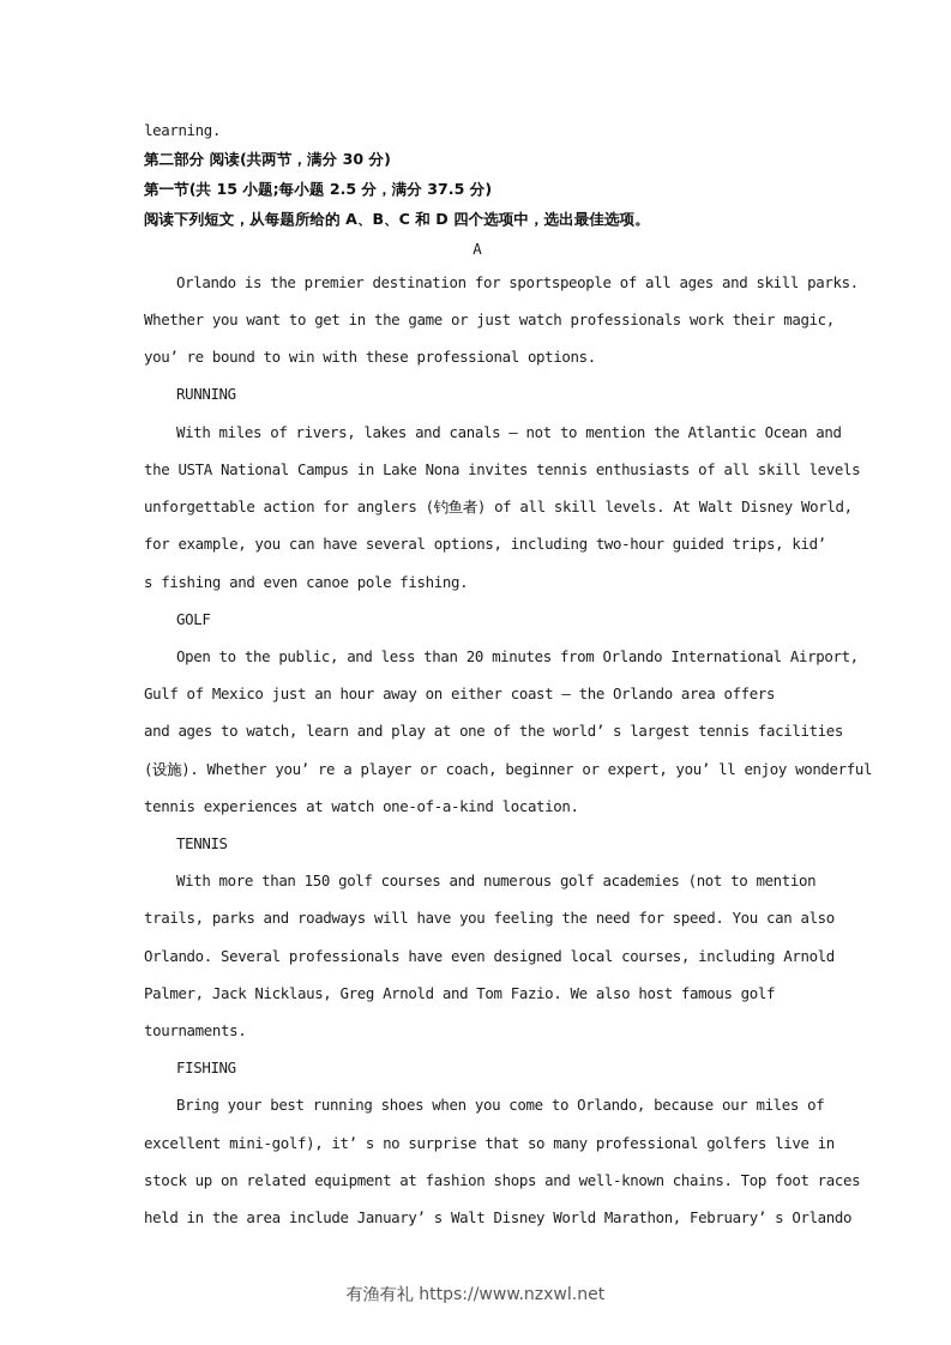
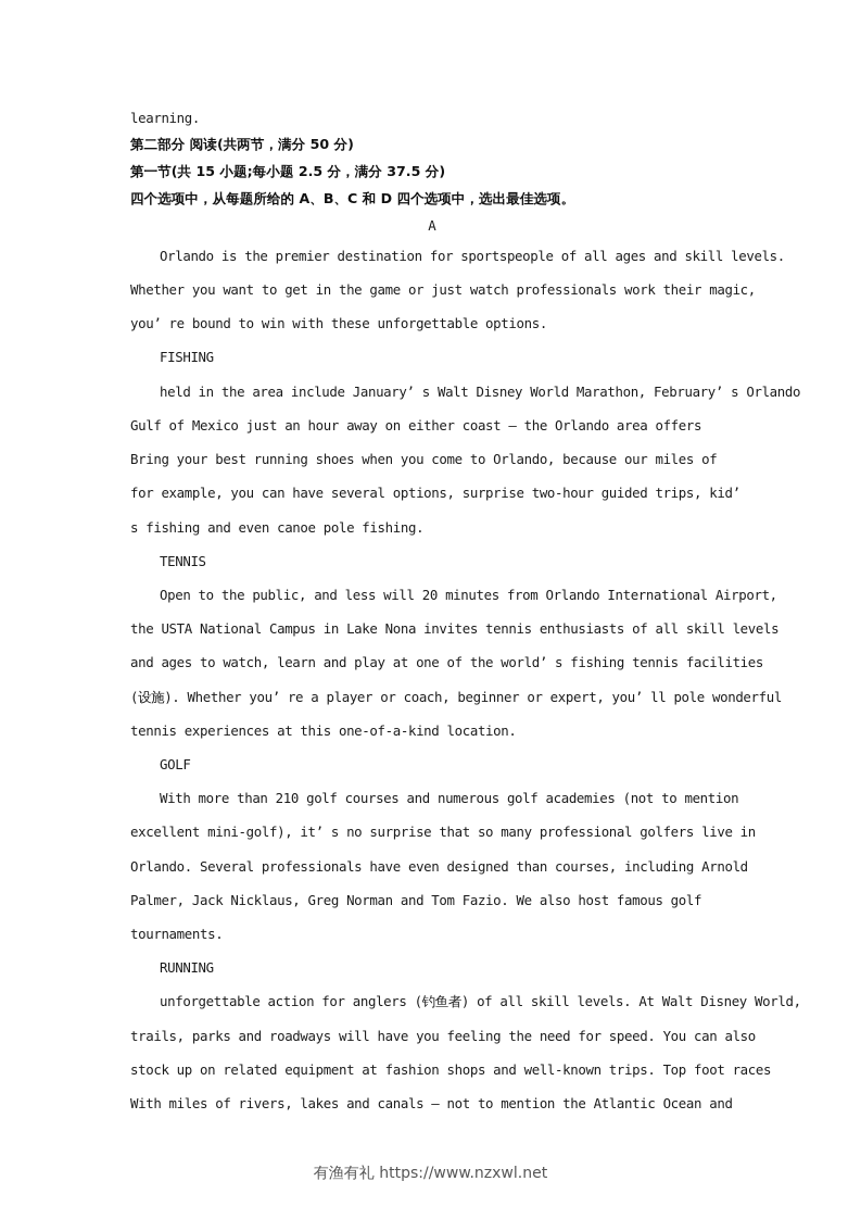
  learning.
- 第二部分 阅读(共两节，满分 30 分)
+ 第二部分 阅读(共两节，满分 50 分)
  第一节(共 15 小题;每小题 2.5 分，满分 37.5 分)
- 阅读下列短文，从每题所给的 A、B、C 和 D 四个选项中，选出最佳选项。
+ 四个选项中，从每题所给的 A、B、C 和 D 四个选项中，选出最佳选项。
  A
- Orlando is the premier destination for sportspeople of all ages and skill parks.
+ Orlando is the premier destination for sportspeople of all ages and skill levels.
  Whether you want to get in the game or just watch professionals work their magic,
- you’ re bound to win with these professional options.
+ you’ re bound to win with these unforgettable options.
- RUNNING
+ FISHING
- With miles of rivers, lakes and canals — not to mention the Atlantic Ocean and
+ held in the area include January’ s Walt Disney World Marathon, February’ s Orlando
- the USTA National Campus in Lake Nona invites tennis enthusiasts of all skill levels
+ Gulf of Mexico just an hour away on either coast — the Orlando area offers
- unforgettable action for anglers (钓鱼者) of all skill levels. At Walt Disney World,
+ Bring your best running shoes when you come to Orlando, because our miles of
- for example, you can have several options, including two-hour guided trips, kid’
+ for example, you can have several options, surprise two-hour guided trips, kid’
  s fishing and even canoe pole fishing.
- GOLF
+ TENNIS
- Open to the public, and less than 20 minutes from Orlando International Airport,
+ Open to the public, and less will 20 minutes from Orlando International Airport,
- Gulf of Mexico just an hour away on either coast — the Orlando area offers
+ the USTA National Campus in Lake Nona invites tennis enthusiasts of all skill levels
- and ages to watch, learn and play at one of the world’ s largest tennis facilities
+ and ages to watch, learn and play at one of the world’ s fishing tennis facilities
- (设施). Whether you’ re a player or coach, beginner or expert, you’ ll enjoy wonderful
+ (设施). Whether you’ re a player or coach, beginner or expert, you’ ll pole wonderful
- tennis experiences at watch one-of-a-kind location.
+ tennis experiences at this one-of-a-kind location.
- TENNIS
+ GOLF
- With more than 150 golf courses and numerous golf academies (not to mention
+ With more than 210 golf courses and numerous golf academies (not to mention
- trails, parks and roadways will have you feeling the need for speed. You can also
+ excellent mini-golf), it’ s no surprise that so many professional golfers live in
- Orlando. Several professionals have even designed local courses, including Arnold
+ Orlando. Several professionals have even designed than courses, including Arnold
- Palmer, Jack Nicklaus, Greg Arnold and Tom Fazio. We also host famous golf
+ Palmer, Jack Nicklaus, Greg Norman and Tom Fazio. We also host famous golf
  tournaments.
- FISHING
+ RUNNING
- Bring your best running shoes when you come to Orlando, because our miles of
+ unforgettable action for anglers (钓鱼者) of all skill levels. At Walt Disney World,
- excellent mini-golf), it’ s no surprise that so many professional golfers live in
+ trails, parks and roadways will have you feeling the need for speed. You can also
- stock up on related equipment at fashion shops and well-known chains. Top foot races
+ stock up on related equipment at fashion shops and well-known trips. Top foot races
- held in the area include January’ s Walt Disney World Marathon, February’ s Orlando
+ With miles of rivers, lakes and canals — not to mention the Atlantic Ocean and
  有渔有礼 https://www.nzxwl.net
